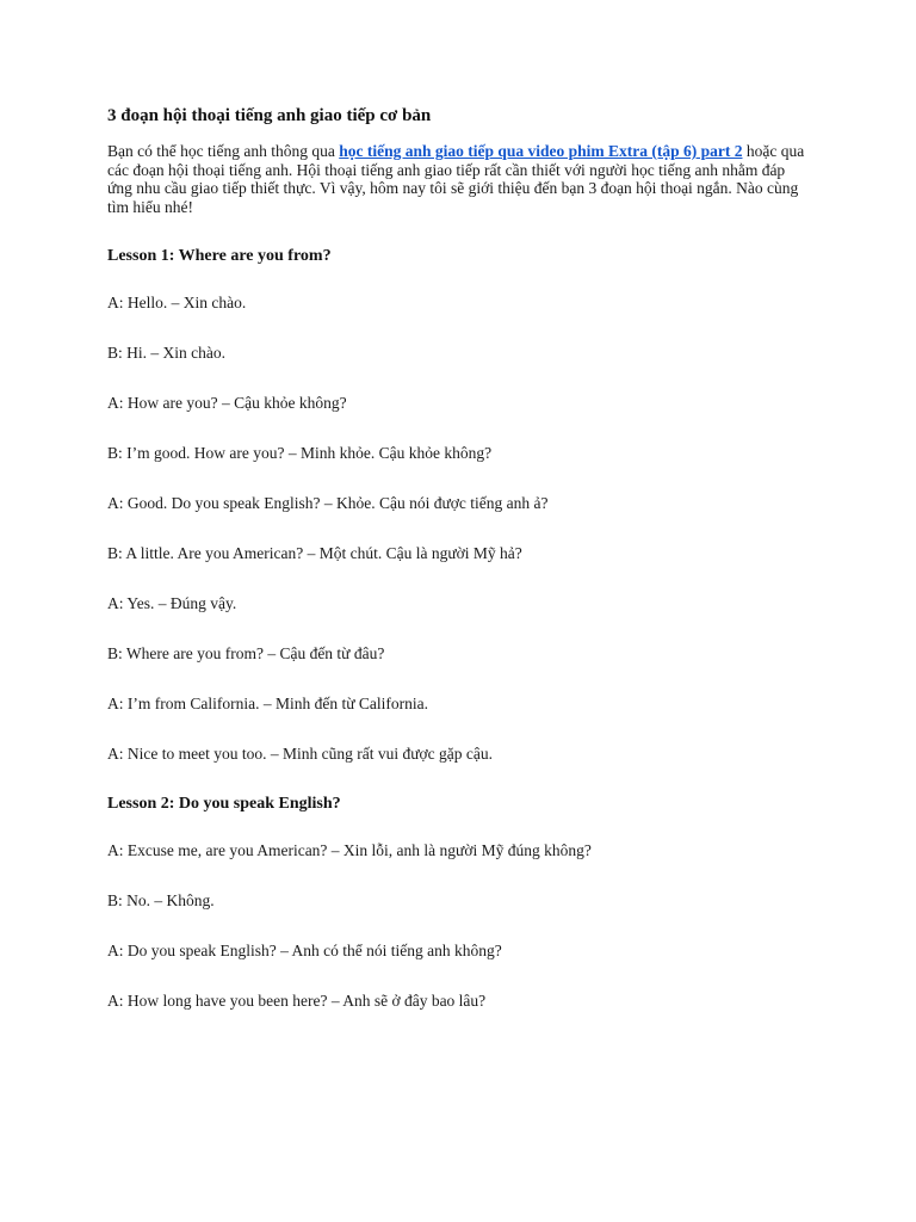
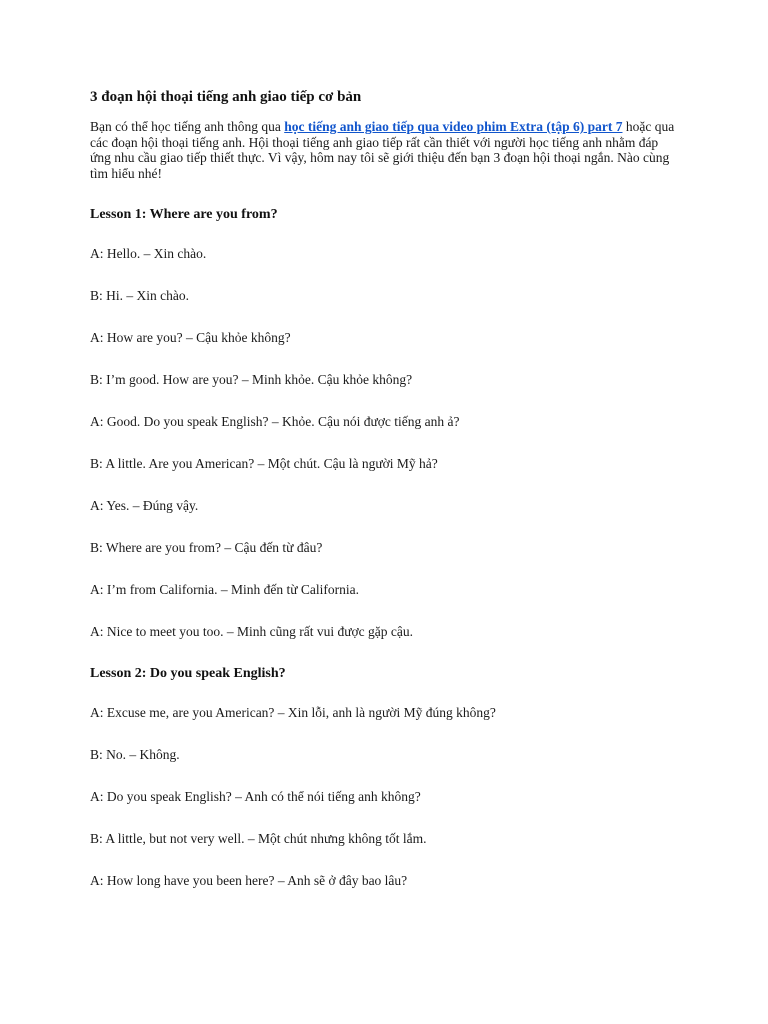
  3 đoạn hội thoại tiếng anh giao tiếp cơ bản
- Bạn có thể học tiếng anh thông qua học tiếng anh giao tiếp qua video phim Extra (tập 6) part 2 hoặc qua các đoạn hội thoại tiếng anh. Hội thoại tiếng anh giao tiếp rất cần thiết với người học tiếng anh nhằm đáp ứng nhu cầu giao tiếp thiết thực. Vì vậy, hôm nay tôi sẽ giới thiệu đến bạn 3 đoạn hội thoại ngắn. Nào cùng tìm hiểu nhé!
+ Bạn có thể học tiếng anh thông qua học tiếng anh giao tiếp qua video phim Extra (tập 6) part 7 hoặc qua các đoạn hội thoại tiếng anh. Hội thoại tiếng anh giao tiếp rất cần thiết với người học tiếng anh nhằm đáp ứng nhu cầu giao tiếp thiết thực. Vì vậy, hôm nay tôi sẽ giới thiệu đến bạn 3 đoạn hội thoại ngắn. Nào cùng tìm hiểu nhé!
  Lesson 1: Where are you from?
  A: Hello. – Xin chào.
  B: Hi. – Xin chào.
  A: How are you? – Cậu khỏe không?
  B: I’m good. How are you? – Minh khỏe. Cậu khỏe không?
  A: Good. Do you speak English? – Khỏe. Cậu nói được tiếng anh ả?
  B: A little. Are you American? – Một chút. Cậu là người Mỹ hả?
  A: Yes. – Đúng vậy.
  B: Where are you from? – Cậu đến từ đâu?
  A: I’m from California. – Minh đến từ California.
  A: Nice to meet you too. – Minh cũng rất vui được gặp cậu.
  Lesson 2: Do you speak English?
  A: Excuse me, are you American? – Xin lỗi, anh là người Mỹ đúng không?
  B: No. – Không.
  A: Do you speak English? – Anh có thể nói tiếng anh không?
+ B: A little, but not very well. – Một chút nhưng không tốt lắm.
  A: How long have you been here? – Anh sẽ ở đây bao lâu?
